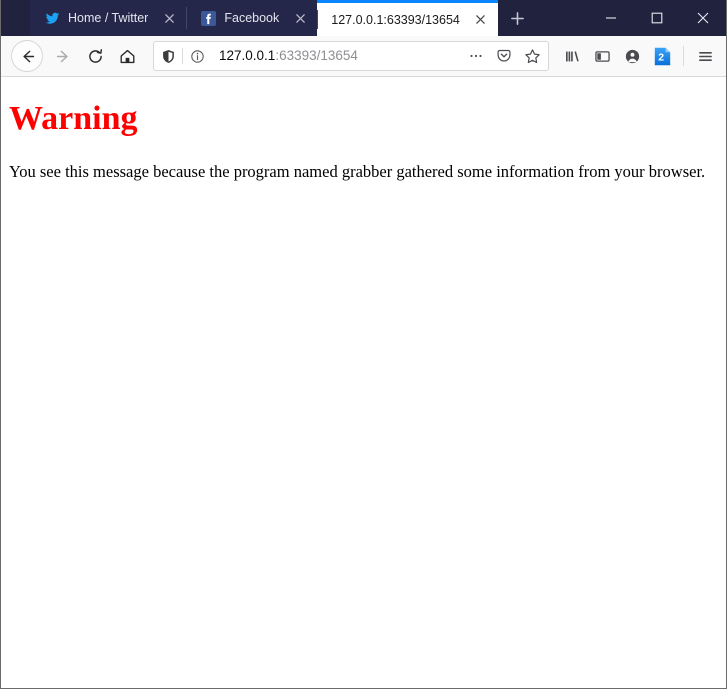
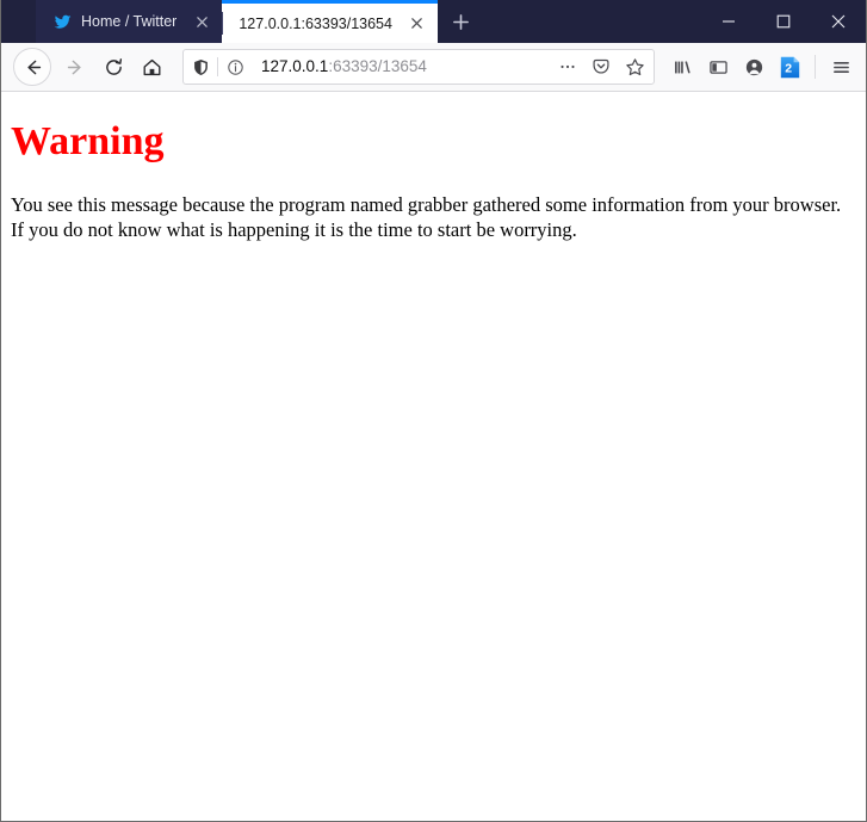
  Home / Twitter
- Facebook
  127.0.0.1:63393/13654
  127.0.0.1:63393/13654
  2
  Warning
  You see this message because the program named grabber gathered some information from your browser.
+ If you do not know what is happening it is the time to start be worrying.
